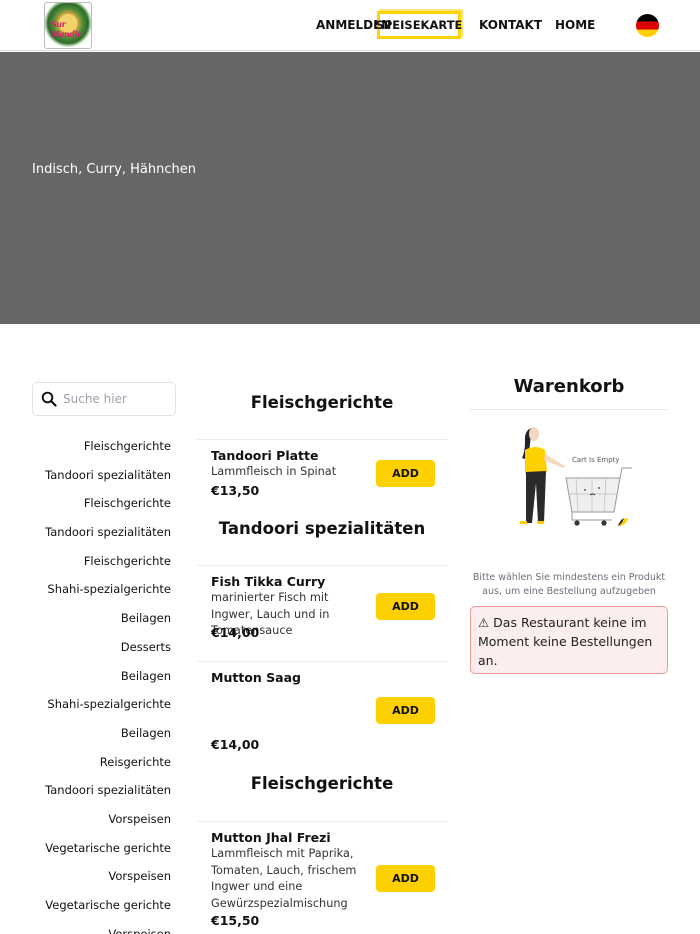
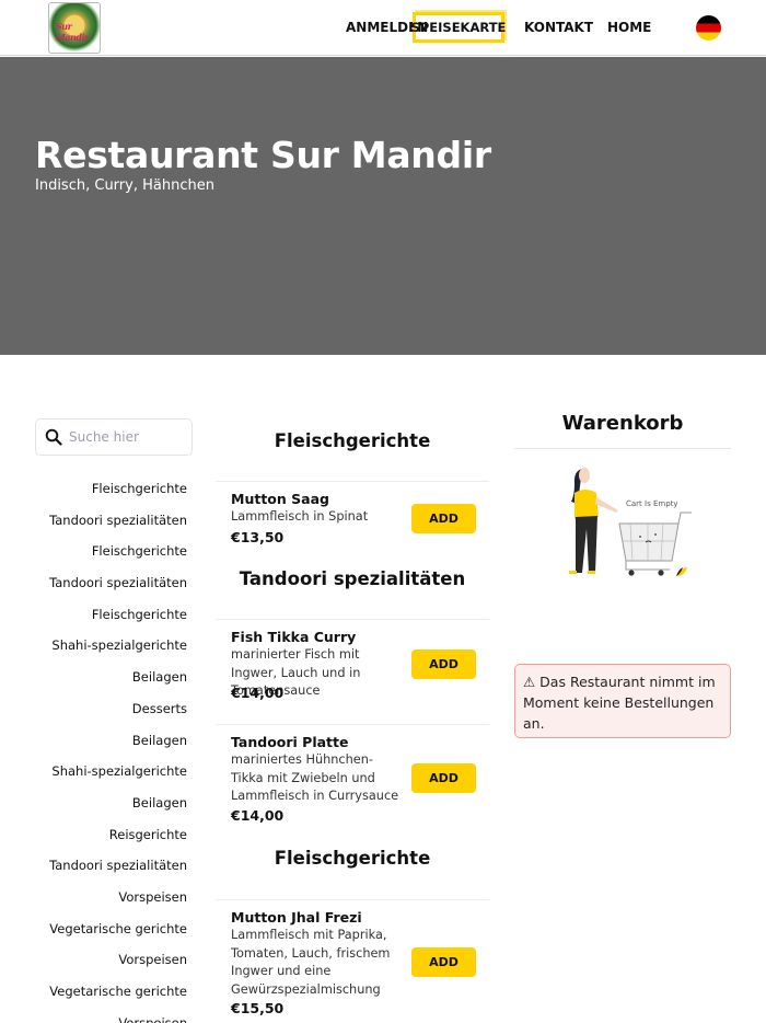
  Sur Mandir
  ANMELDEN
  SPEISEKARTE
  KONTAKT
  HOME
+ Restaurant Sur Mandir
  Indisch, Curry, Hähnchen
  Suche hier
  Fleischgerichte
  Tandoori spezialitäten
  Fleischgerichte
  Tandoori spezialitäten
  Fleischgerichte
  Shahi-spezialgerichte
  Beilagen
  Desserts
  Beilagen
  Shahi-spezialgerichte
  Beilagen
  Reisgerichte
  Tandoori spezialitäten
  Vorspeisen
  Vegetarische gerichte
  Vorspeisen
  Vegetarische gerichte
  Fleischgerichte
- Tandoori Platte
+ Mutton Saag
  Lammfleisch in Spinat
  €13,50
  ADD
  Tandoori spezialitäten
  Fish Tikka Curry
  marinierter Fisch mit Ingwer, Lauch und in Tomatensauce
  €14,00
  ADD
- Mutton Saag
+ Tandoori Platte
+ mariniertes Hühnchen-Tikka mit Zwiebeln und Lammfleisch in Currysauce
  €14,00
  ADD
  Fleischgerichte
  Mutton Jhal Frezi
  Lammfleisch mit Paprika, Tomaten, Lauch, frischem Ingwer und eine Gewürzspezialmischung
  €15,50
  ADD
  Warenkorb
  Cart Is Empty
- Bitte wählen Sie mindestens ein Produkt aus, um eine Bestellung aufzugeben
- ⚠ Das Restaurant keine im Moment keine Bestellungen an.
+ ⚠ Das Restaurant nimmt im Moment keine Bestellungen an.
